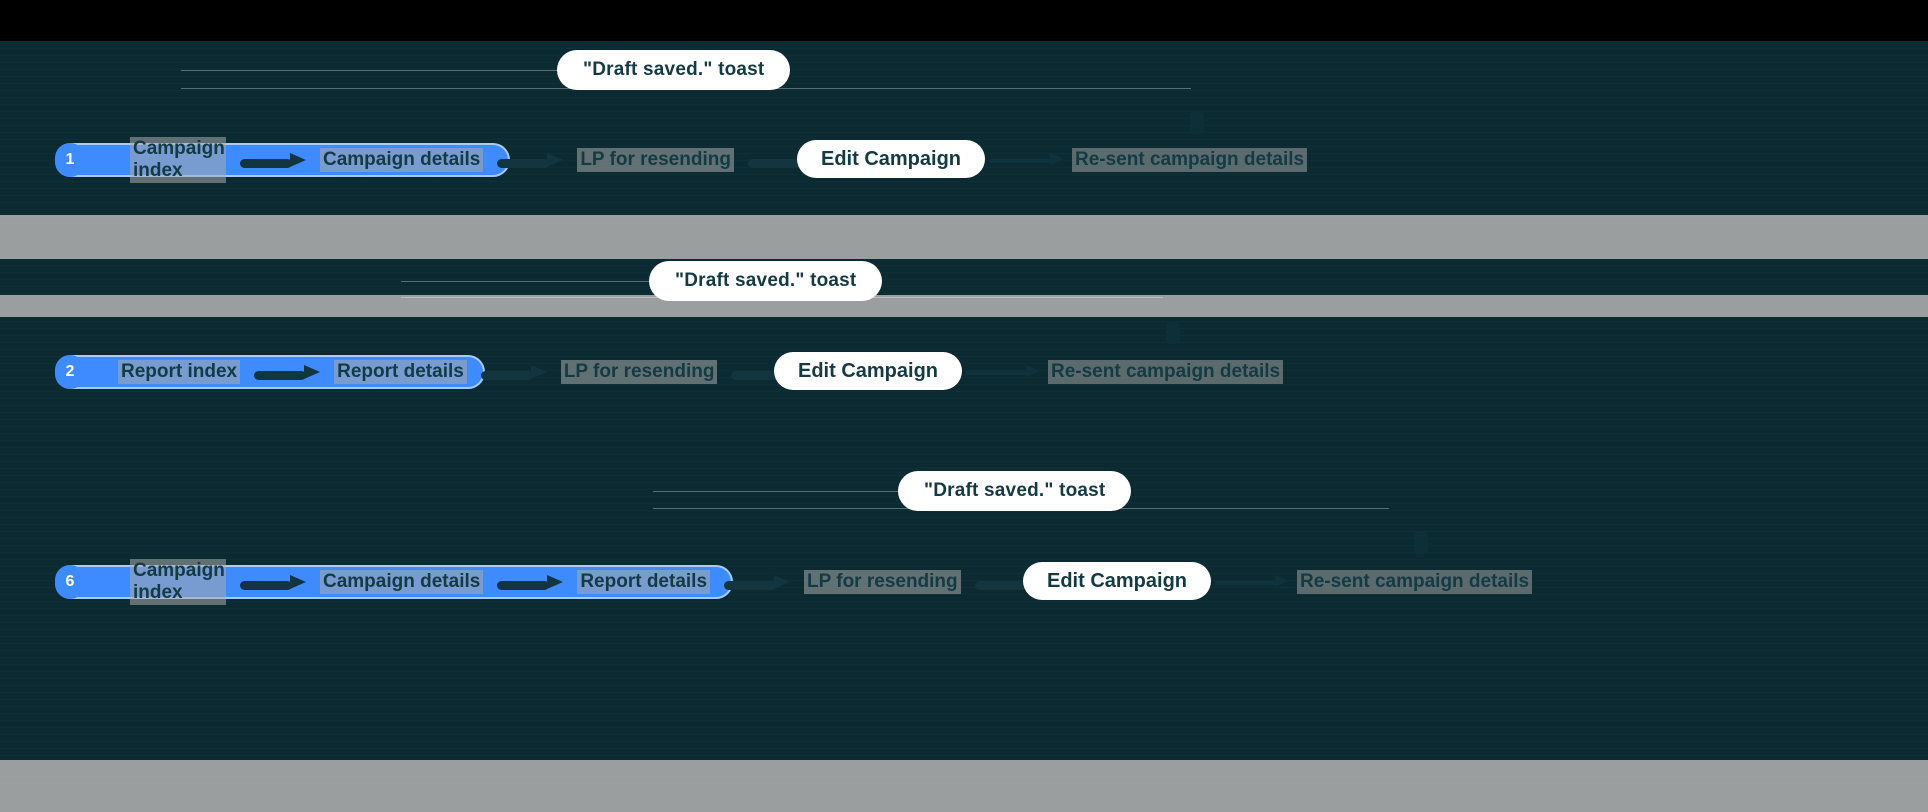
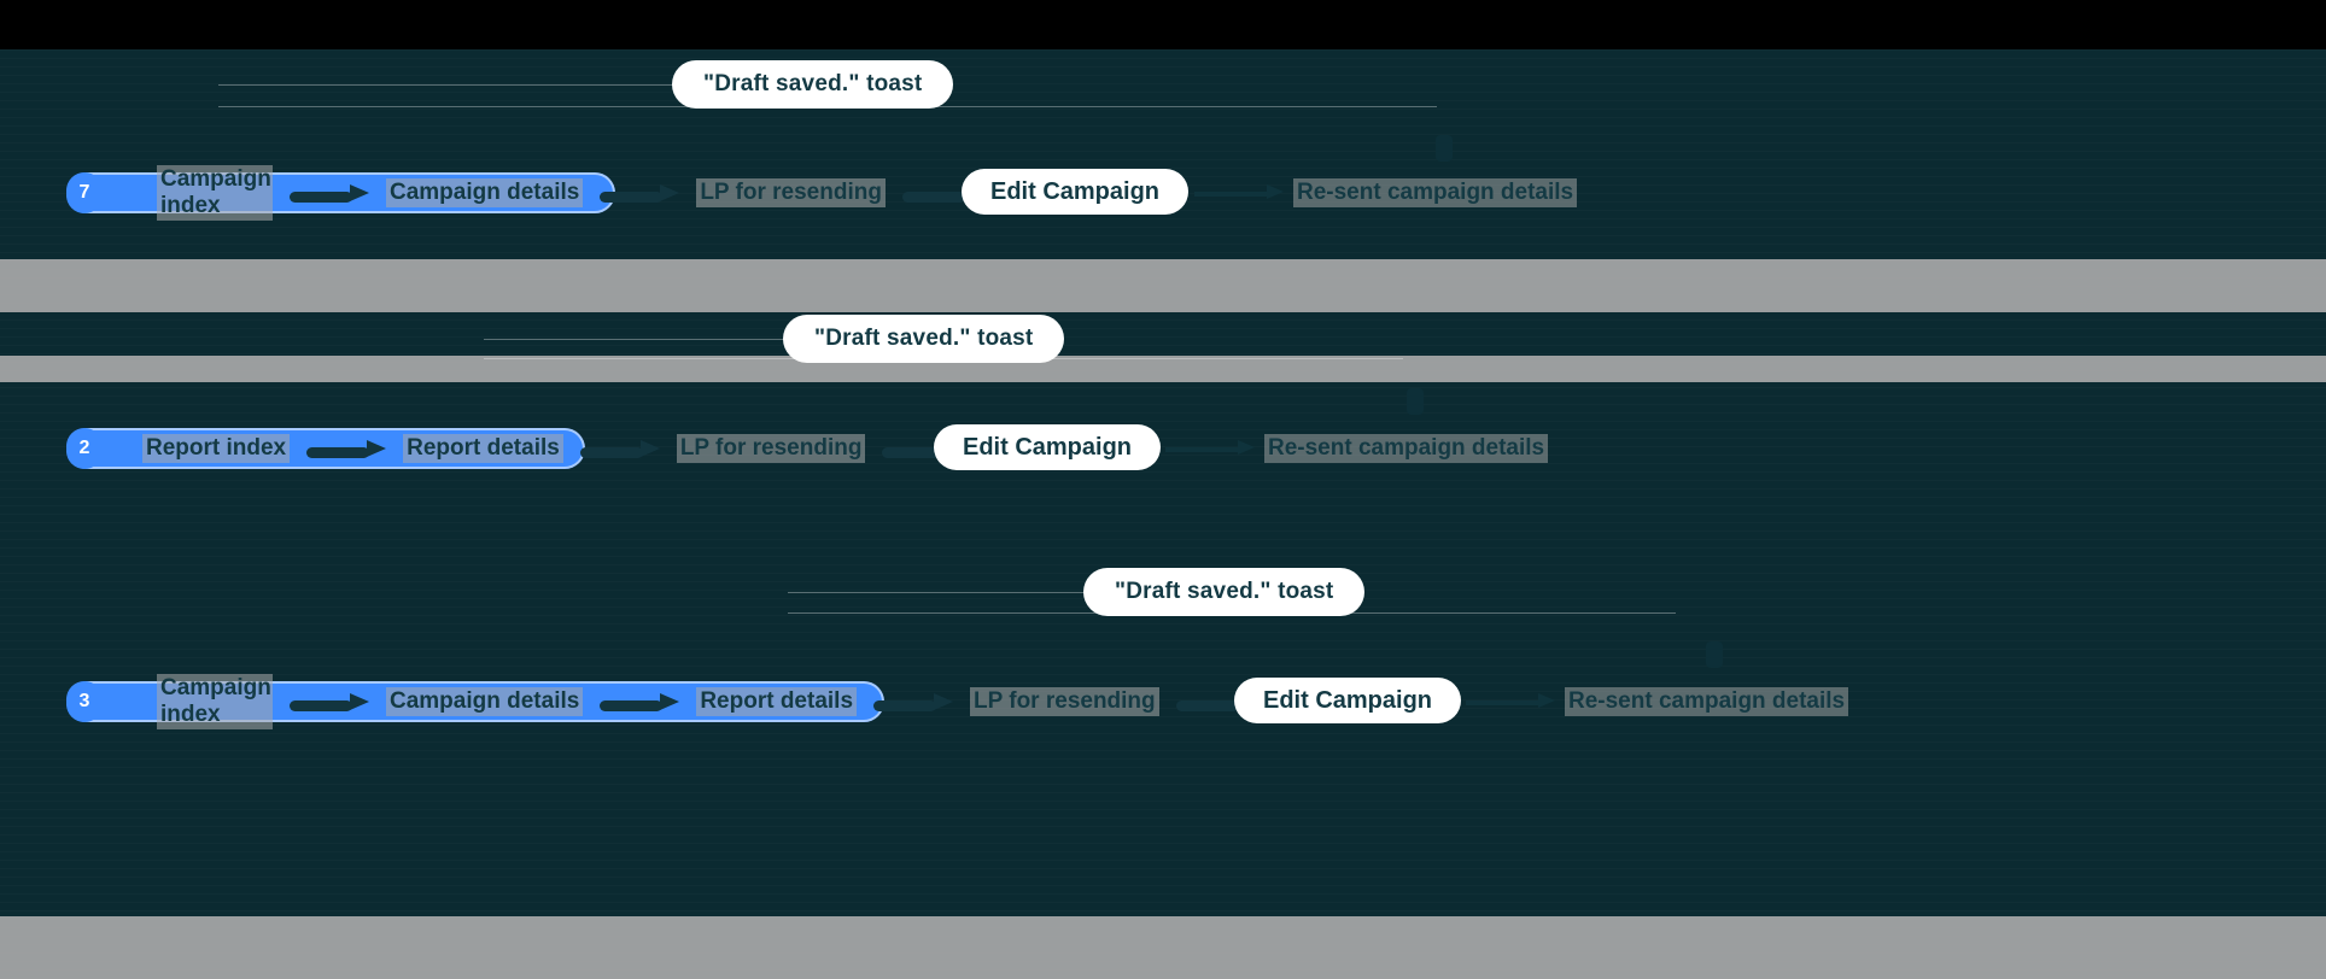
  "Draft saved." toast
- 1
+ 7
  Campaign index
  Campaign details
  LP for resending
  Edit Campaign
  Re-sent campaign details
  "Draft saved." toast
  2
  Report index
  Report details
  LP for resending
  Edit Campaign
  Re-sent campaign details
  "Draft saved." toast
- 6
+ 3
  Campaign index
  Campaign details
  Report details
  LP for resending
  Edit Campaign
  Re-sent campaign details
